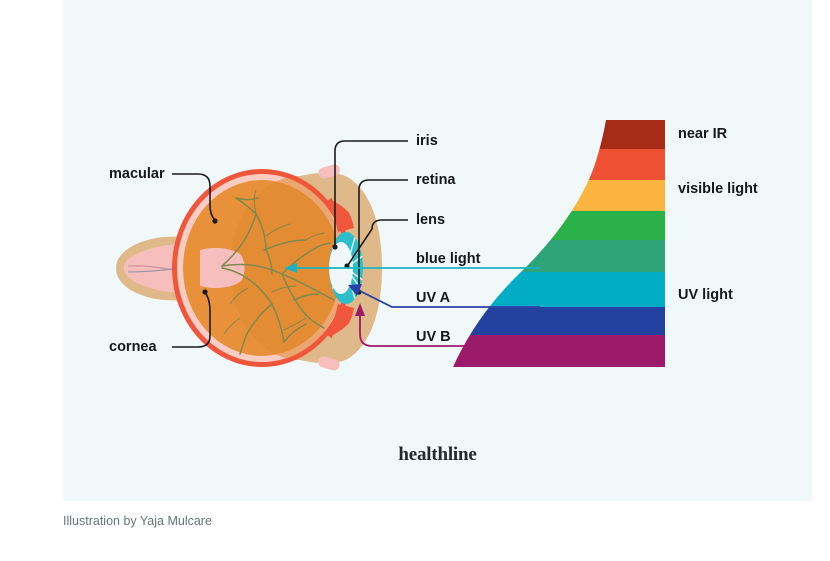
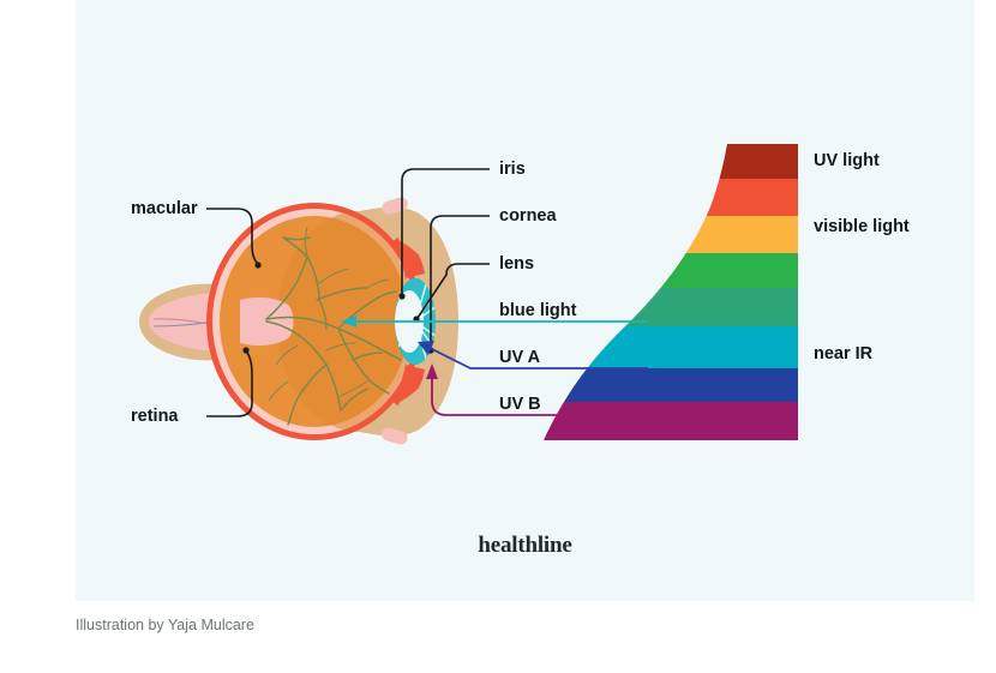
  macular
- cornea
+ retina
  iris
- retina
+ cornea
  lens
  blue light
  UV A
  UV B
- near IR
+ UV light
  visible light
- UV light
+ near IR
  healthline
  Illustration by Yaja Mulcare
